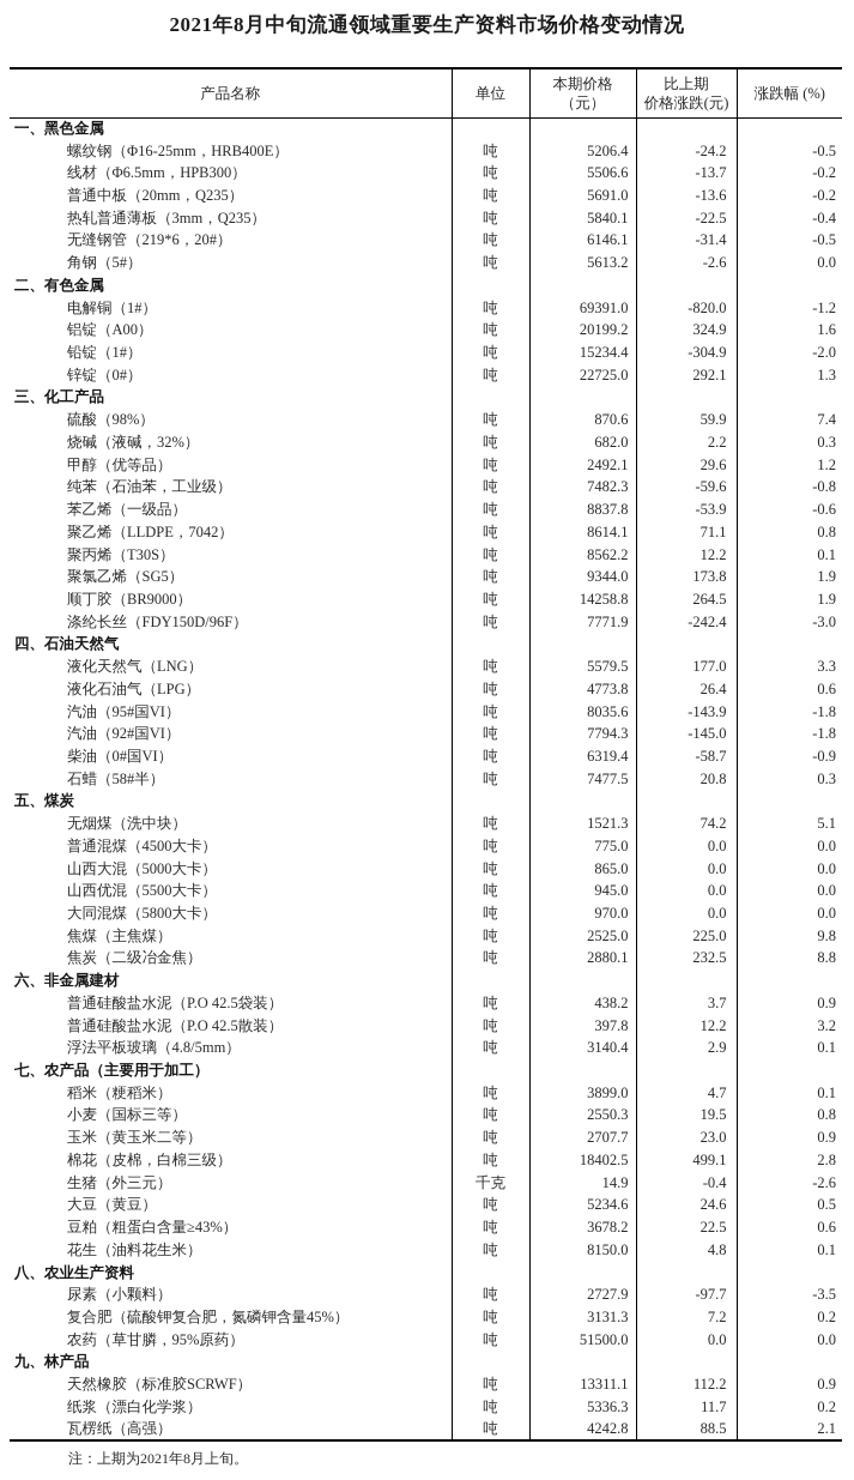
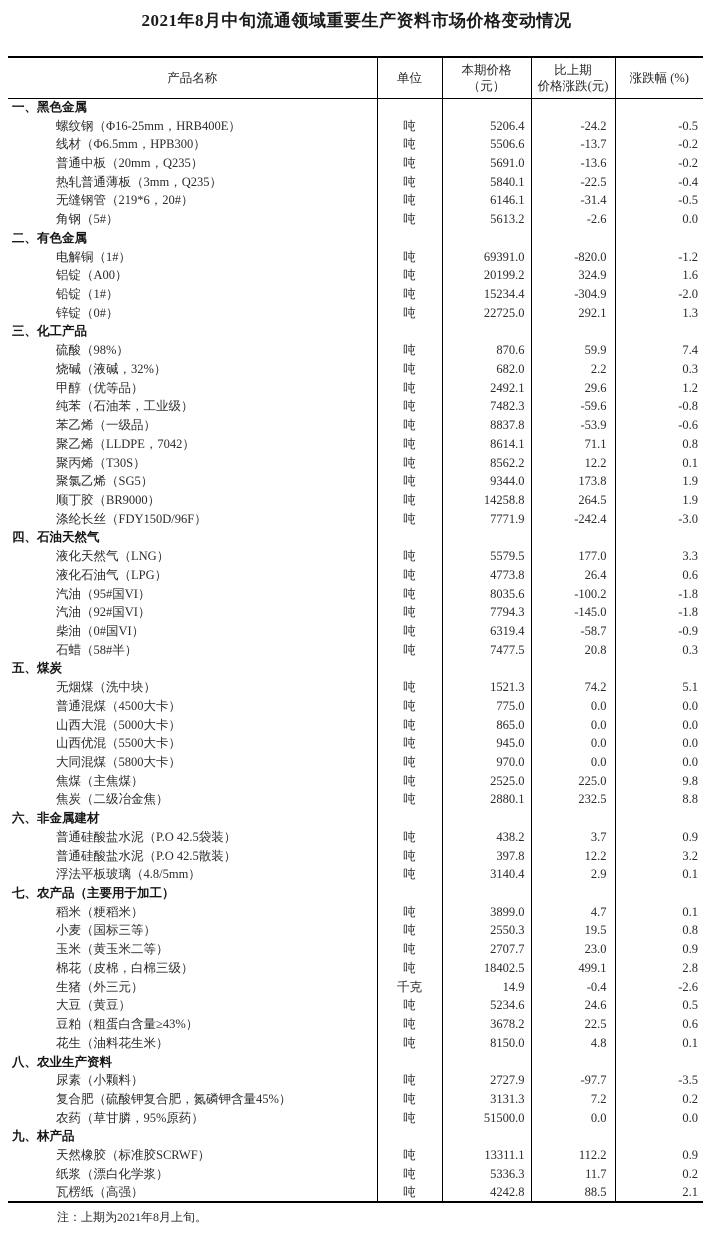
  2021年8月中旬流通领域重要生产资料市场价格变动情况
  产品名称	单位	本期价格（元）	比上期价格涨跌(元)	涨跌幅 (%)
  一、黑色金属
  螺纹钢（Φ16-25mm，HRB400E）	吨	5206.4	-24.2	-0.5
  线材（Φ6.5mm，HPB300）	吨	5506.6	-13.7	-0.2
  普通中板（20mm，Q235）	吨	5691.0	-13.6	-0.2
  热轧普通薄板（3mm，Q235）	吨	5840.1	-22.5	-0.4
  无缝钢管（219*6，20#）	吨	6146.1	-31.4	-0.5
  角钢（5#）	吨	5613.2	-2.6	0.0
  二、有色金属
  电解铜（1#）	吨	69391.0	-820.0	-1.2
  铝锭（A00）	吨	20199.2	324.9	1.6
  铅锭（1#）	吨	15234.4	-304.9	-2.0
  锌锭（0#）	吨	22725.0	292.1	1.3
  三、化工产品
  硫酸（98%）	吨	870.6	59.9	7.4
  烧碱（液碱，32%）	吨	682.0	2.2	0.3
  甲醇（优等品）	吨	2492.1	29.6	1.2
  纯苯（石油苯，工业级）	吨	7482.3	-59.6	-0.8
  苯乙烯（一级品）	吨	8837.8	-53.9	-0.6
  聚乙烯（LLDPE，7042）	吨	8614.1	71.1	0.8
  聚丙烯（T30S）	吨	8562.2	12.2	0.1
  聚氯乙烯（SG5）	吨	9344.0	173.8	1.9
  顺丁胶（BR9000）	吨	14258.8	264.5	1.9
  涤纶长丝（FDY150D/96F）	吨	7771.9	-242.4	-3.0
  四、石油天然气
  液化天然气（LNG）	吨	5579.5	177.0	3.3
  液化石油气（LPG）	吨	4773.8	26.4	0.6
- 汽油（95#国VI）	吨	8035.6	-143.9	-1.8
+ 汽油（95#国VI）	吨	8035.6	-100.2	-1.8
  汽油（92#国VI）	吨	7794.3	-145.0	-1.8
  柴油（0#国VI）	吨	6319.4	-58.7	-0.9
  石蜡（58#半）	吨	7477.5	20.8	0.3
  五、煤炭
  无烟煤（洗中块）	吨	1521.3	74.2	5.1
  普通混煤（4500大卡）	吨	775.0	0.0	0.0
  山西大混（5000大卡）	吨	865.0	0.0	0.0
  山西优混（5500大卡）	吨	945.0	0.0	0.0
  大同混煤（5800大卡）	吨	970.0	0.0	0.0
  焦煤（主焦煤）	吨	2525.0	225.0	9.8
  焦炭（二级冶金焦）	吨	2880.1	232.5	8.8
  六、非金属建材
  普通硅酸盐水泥（P.O 42.5袋装）	吨	438.2	3.7	0.9
  普通硅酸盐水泥（P.O 42.5散装）	吨	397.8	12.2	3.2
  浮法平板玻璃（4.8/5mm）	吨	3140.4	2.9	0.1
  七、农产品（主要用于加工）
  稻米（粳稻米）	吨	3899.0	4.7	0.1
  小麦（国标三等）	吨	2550.3	19.5	0.8
  玉米（黄玉米二等）	吨	2707.7	23.0	0.9
  棉花（皮棉，白棉三级）	吨	18402.5	499.1	2.8
  生猪（外三元）	千克	14.9	-0.4	-2.6
  大豆（黄豆）	吨	5234.6	24.6	0.5
  豆粕（粗蛋白含量≥43%）	吨	3678.2	22.5	0.6
  花生（油料花生米）	吨	8150.0	4.8	0.1
  八、农业生产资料
  尿素（小颗料）	吨	2727.9	-97.7	-3.5
  复合肥（硫酸钾复合肥，氮磷钾含量45%）	吨	3131.3	7.2	0.2
  农药（草甘膦，95%原药）	吨	51500.0	0.0	0.0
  九、林产品
  天然橡胶（标准胶SCRWF）	吨	13311.1	112.2	0.9
  纸浆（漂白化学浆）	吨	5336.3	11.7	0.2
  瓦楞纸（高强）	吨	4242.8	88.5	2.1
  注：上期为2021年8月上旬。
